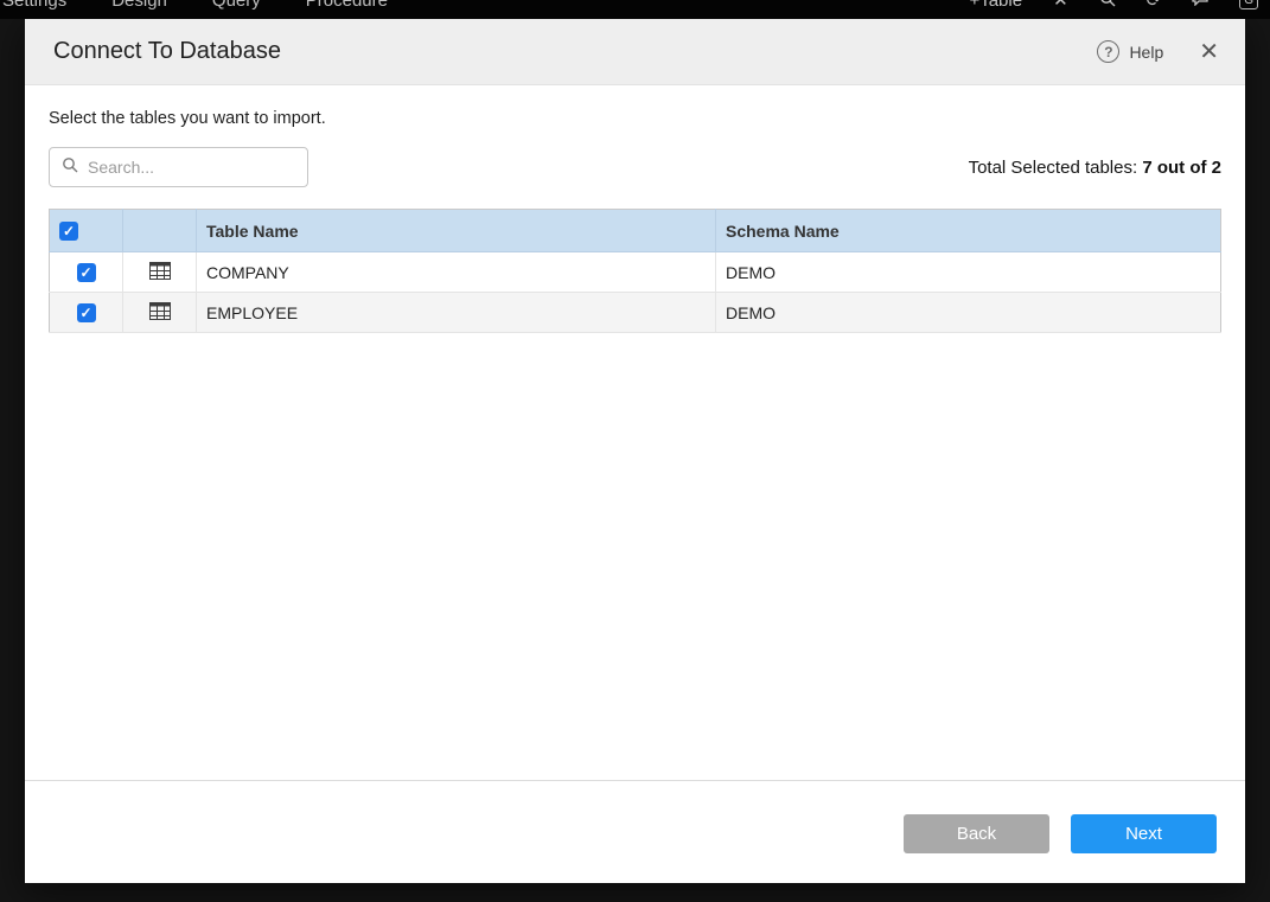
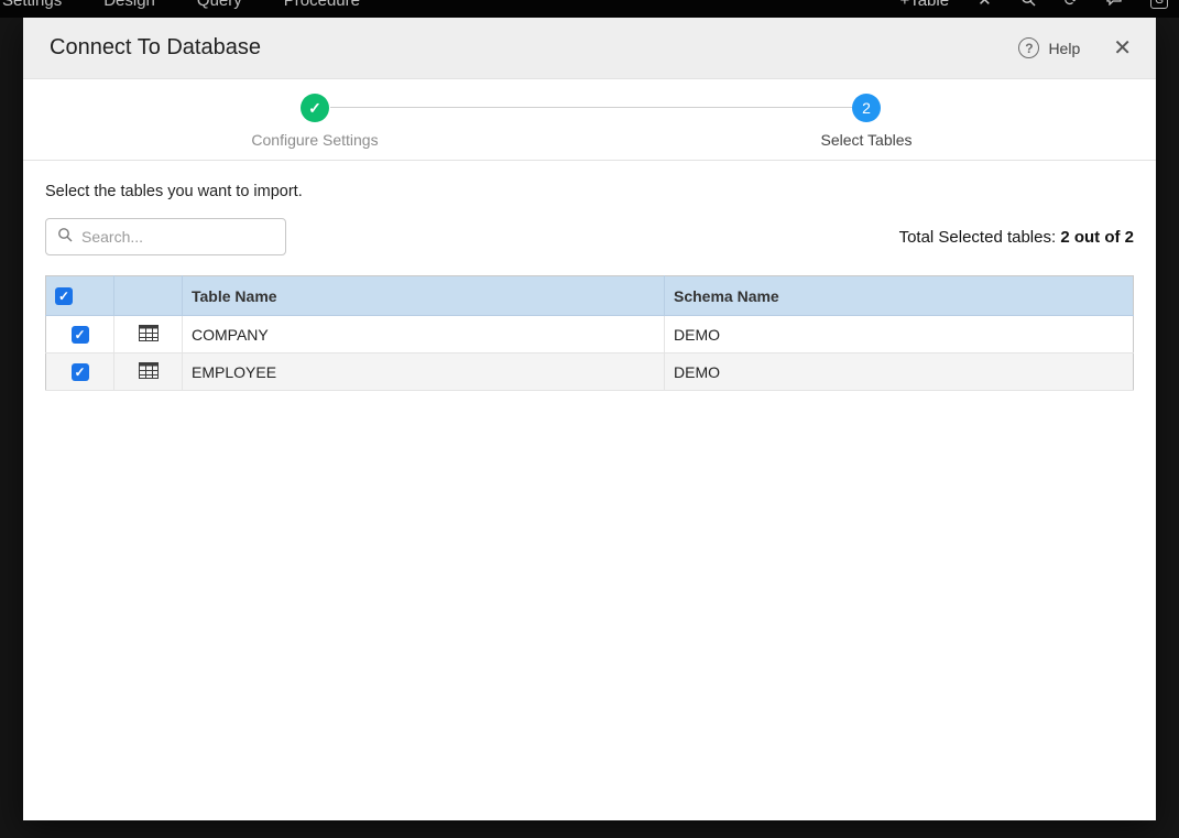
  Settings
  Design
  Query
  Procedure
  +Table
  ✕
  ⟳
  G
  Connect To Database
  ?
  Help
  ✕
+ ✓
+ 2
+ Configure Settings
+ Select Tables
  Select the tables you want to import.
  Search...
- Total Selected tables: 7 out of 2
+ Total Selected tables: 2 out of 2
  		Table Name	Schema Name
  		COMPANY	DEMO
  		EMPLOYEE	DEMO
- Back
- Next
